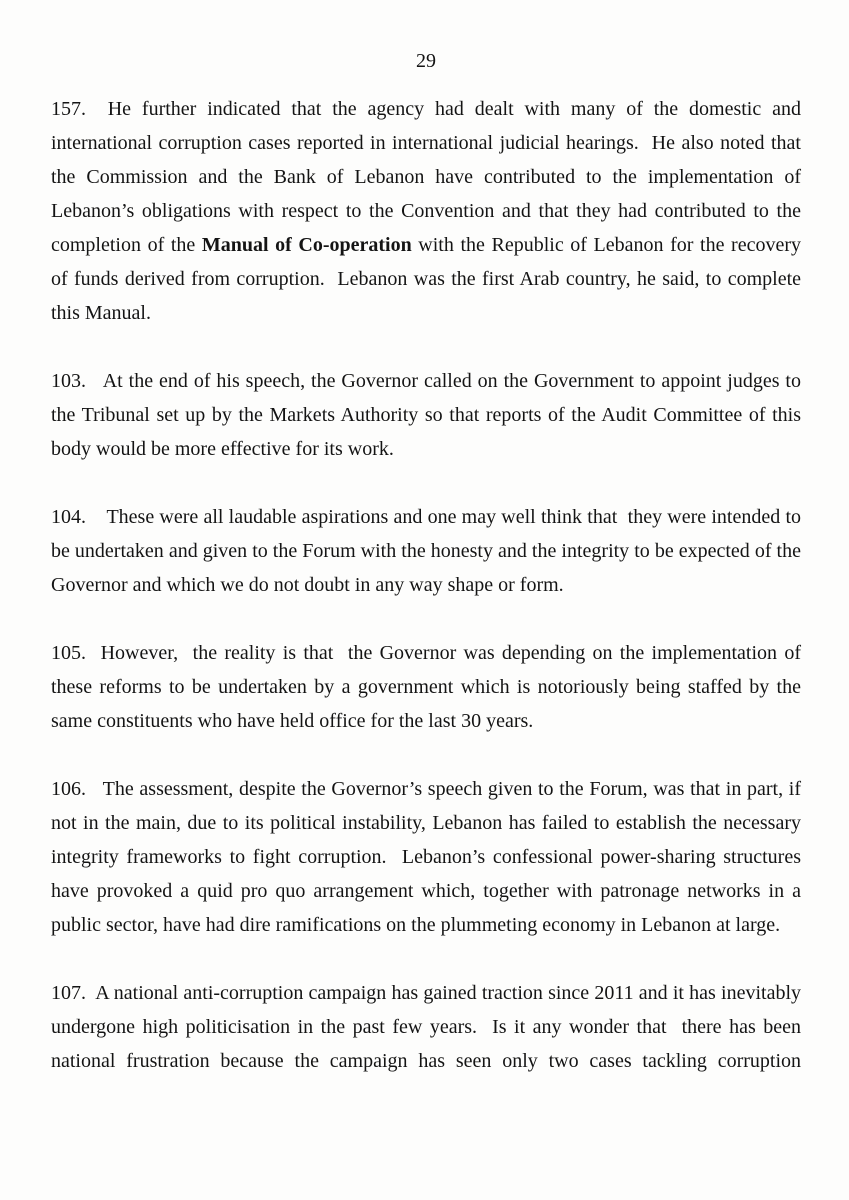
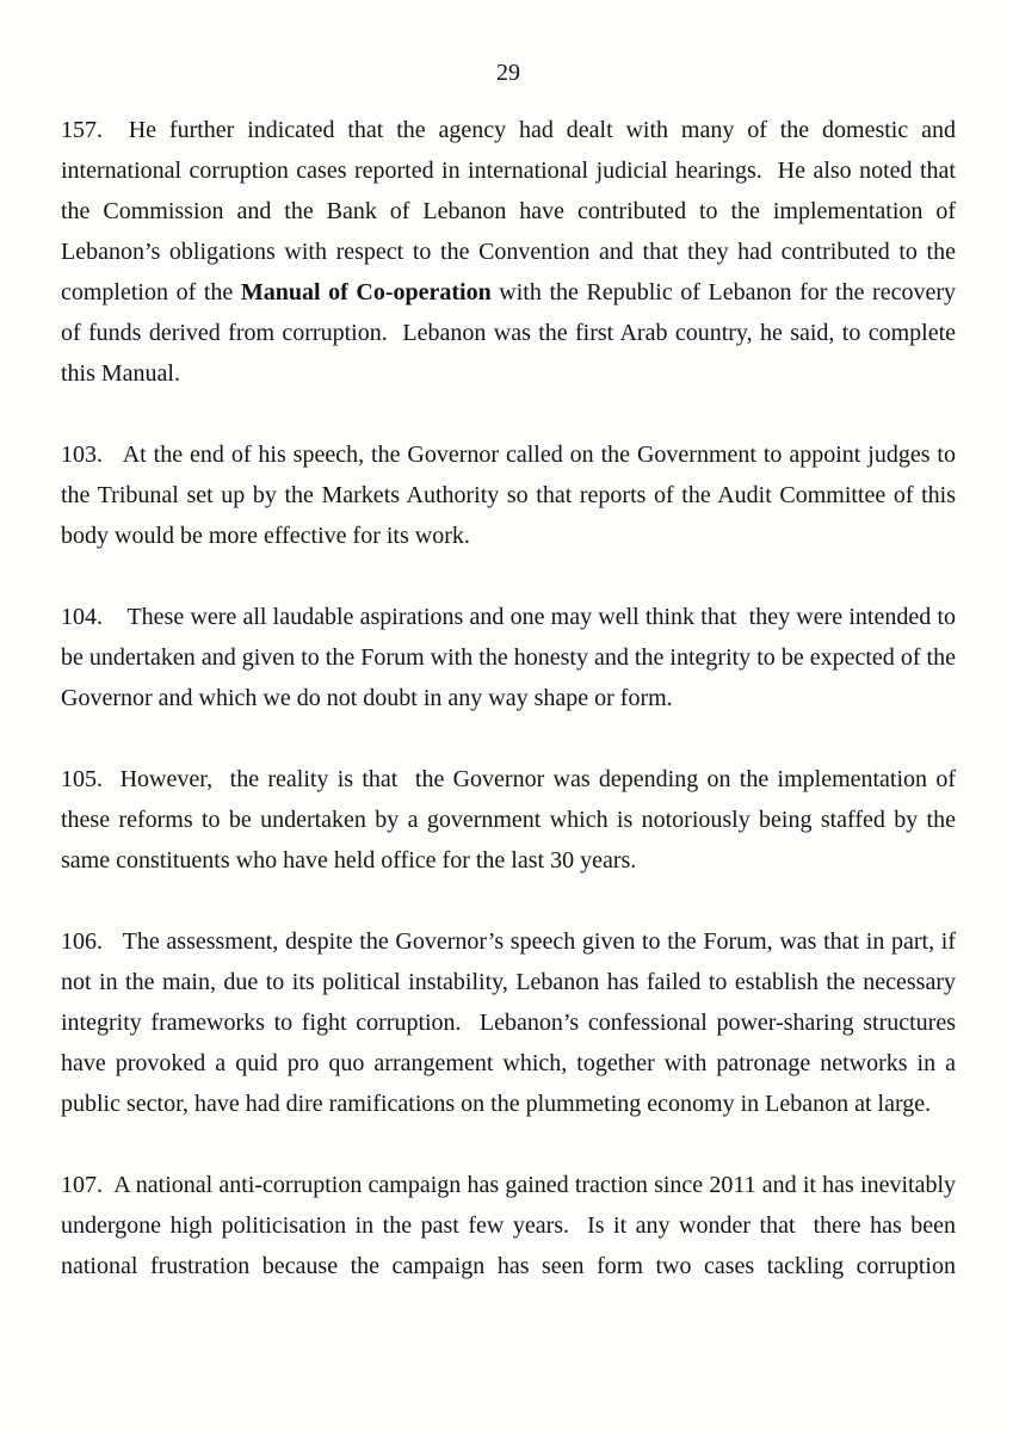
  29
  157. He further indicated that the agency had dealt with many of the domestic and international corruption cases reported in international judicial hearings. He also noted that the Commission and the Bank of Lebanon have contributed to the implementation of Lebanon’s obligations with respect to the Convention and that they had contributed to the completion of the Manual of Co-operation with the Republic of Lebanon for the recovery of funds derived from corruption. Lebanon was the first Arab country, he said, to complete this Manual.
  103. At the end of his speech, the Governor called on the Government to appoint judges to the Tribunal set up by the Markets Authority so that reports of the Audit Committee of this body would be more effective for its work.
  104. These were all laudable aspirations and one may well think that they were intended to be undertaken and given to the Forum with the honesty and the integrity to be expected of the Governor and which we do not doubt in any way shape or form.
  105. However, the reality is that the Governor was depending on the implementation of these reforms to be undertaken by a government which is notoriously being staffed by the same constituents who have held office for the last 30 years.
  106. The assessment, despite the Governor’s speech given to the Forum, was that in part, if not in the main, due to its political instability, Lebanon has failed to establish the necessary integrity frameworks to fight corruption. Lebanon’s confessional power-sharing structures have provoked a quid pro quo arrangement which, together with patronage networks in a public sector, have had dire ramifications on the plummeting economy in Lebanon at large.
- 107. A national anti-corruption campaign has gained traction since 2011 and it has inevitably undergone high politicisation in the past few years. Is it any wonder that there has been national frustration because the campaign has seen only two cases tackling corruption
+ 107. A national anti-corruption campaign has gained traction since 2011 and it has inevitably undergone high politicisation in the past few years. Is it any wonder that there has been national frustration because the campaign has seen form two cases tackling corruption
